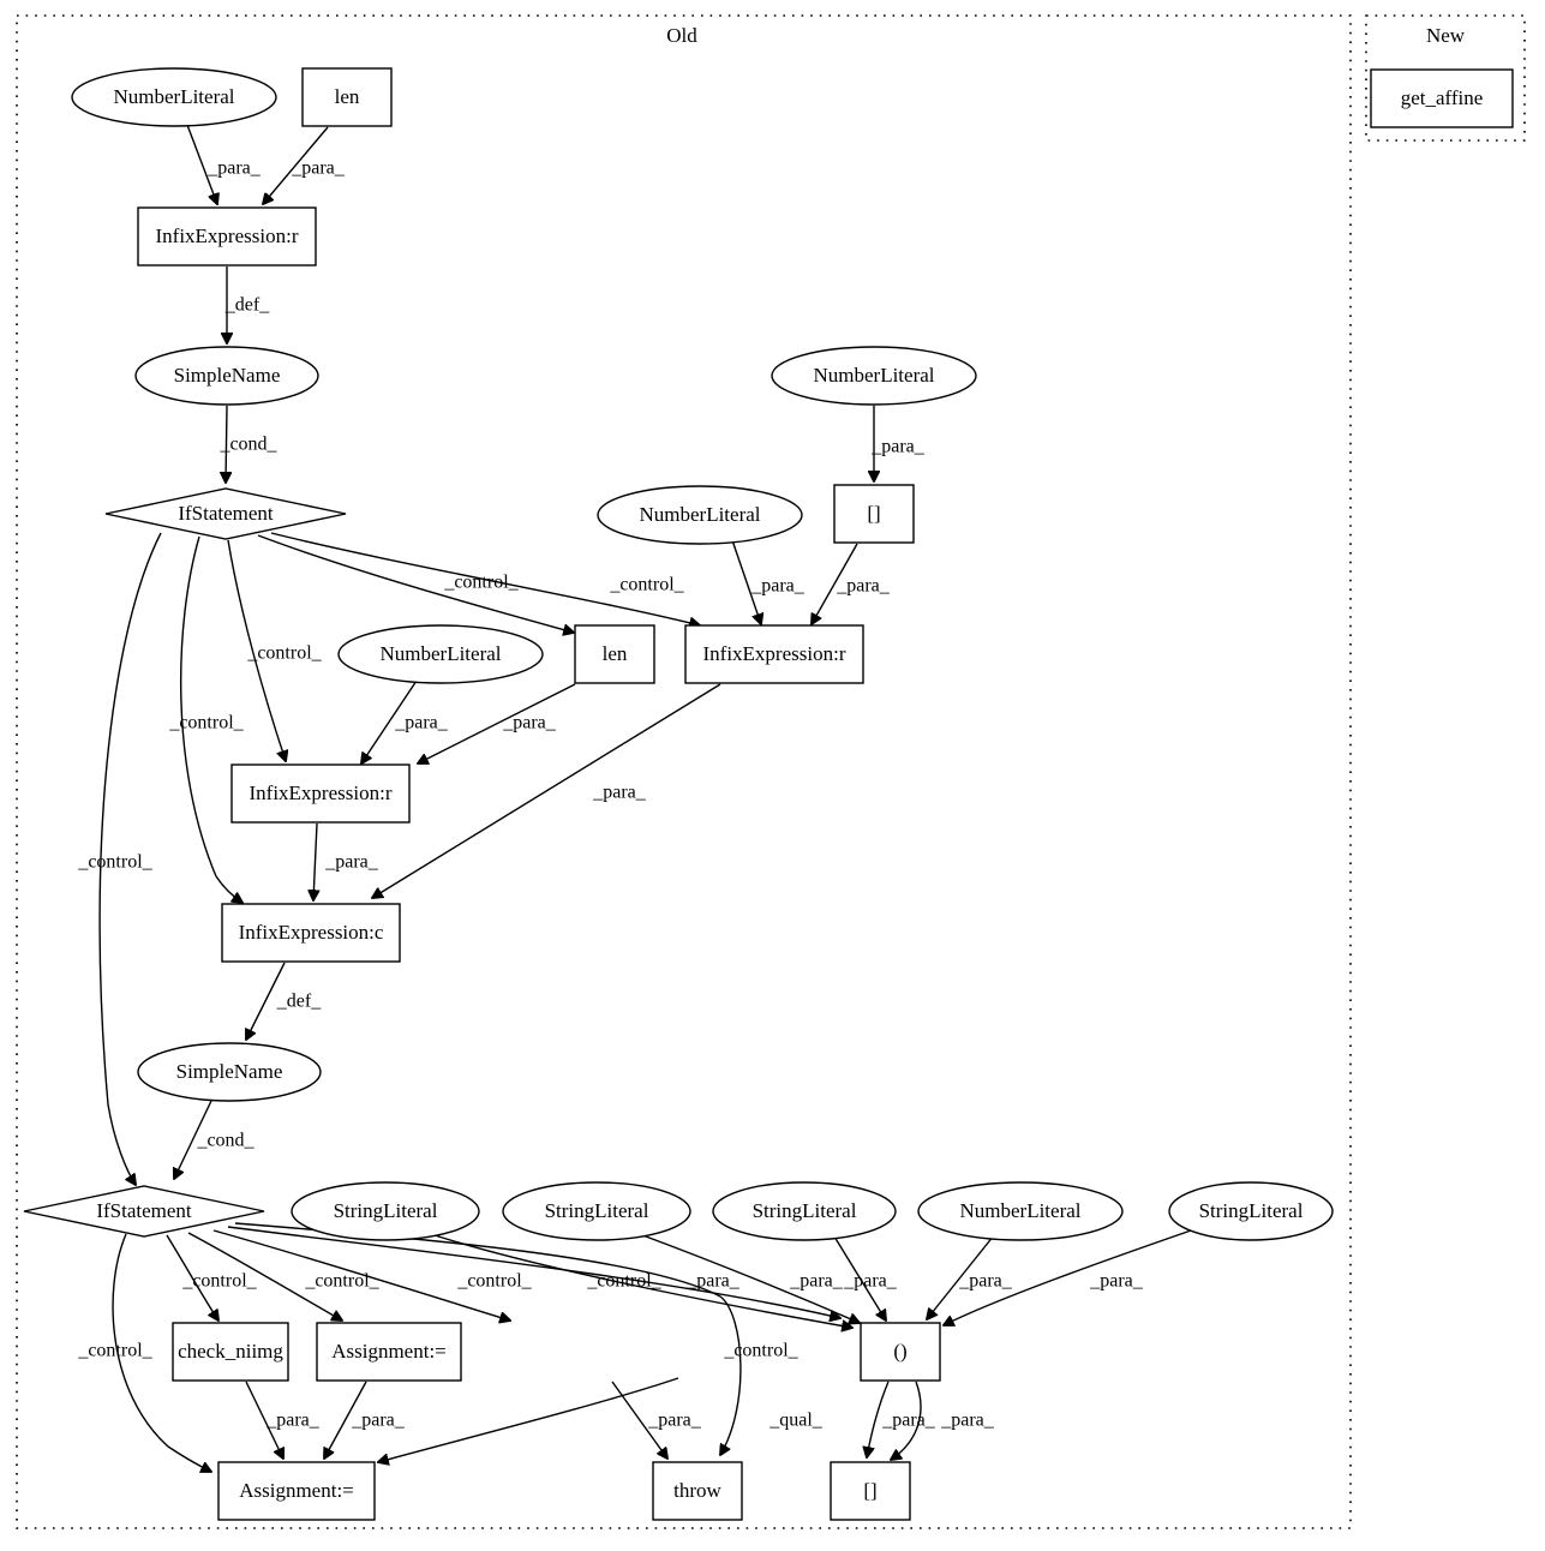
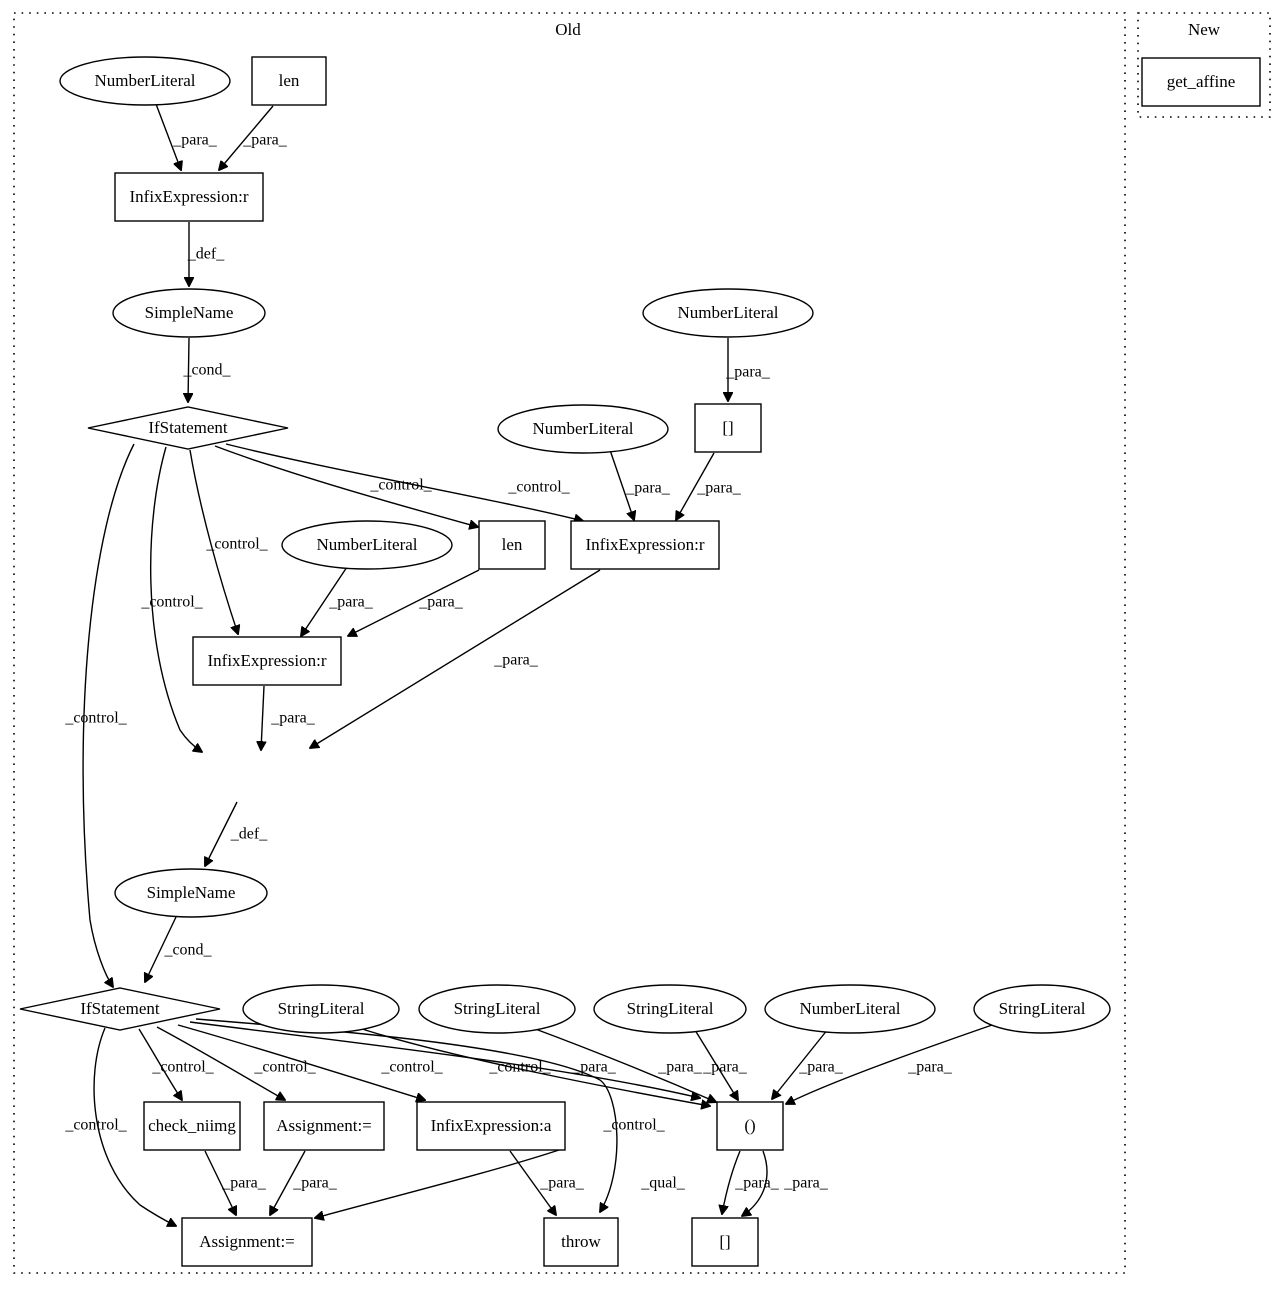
  Old
  New
  _para_
  _para_
  _def_
  _cond_
  _para_
  _control_
  _control_
  _control_
  _control_
  _control_
  _para_
  _para_
  _para_
  _para_
  _para_
  _para_
  _def_
  _cond_
  _control_
  _control_
  _control_
  _control_
  _cntrol_
  _control_
  _para_
  _para_
  _para_
  _para_
  _para_
  _para_
  _para_
  _para_
  _qual_
  _para_
  _para_
  NumberLiteral
  len
  InfixExpression:r
  SimpleName
  IfStatement
  NumberLiteral
  []
  NumberLiteral
  len
  InfixExpression:r
  NumberLiteral
  InfixExpression:r
- InfixExpression:c
  SimpleName
  IfStatement
  StringLiteral
  StringLiteral
  StringLiteral
  NumberLiteral
  StringLiteral
  check_niimg
  Assignment:=
+ InfixExpression:a
  ()
  Assignment:=
  throw
  []
  get_affine
